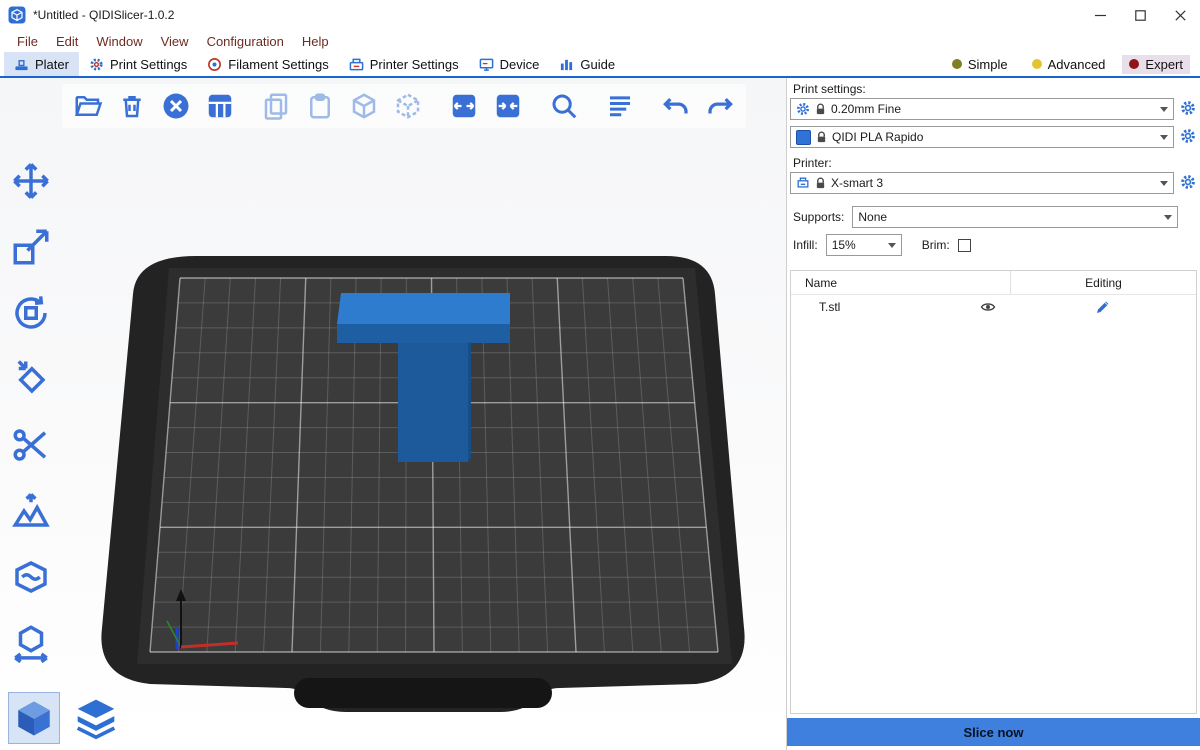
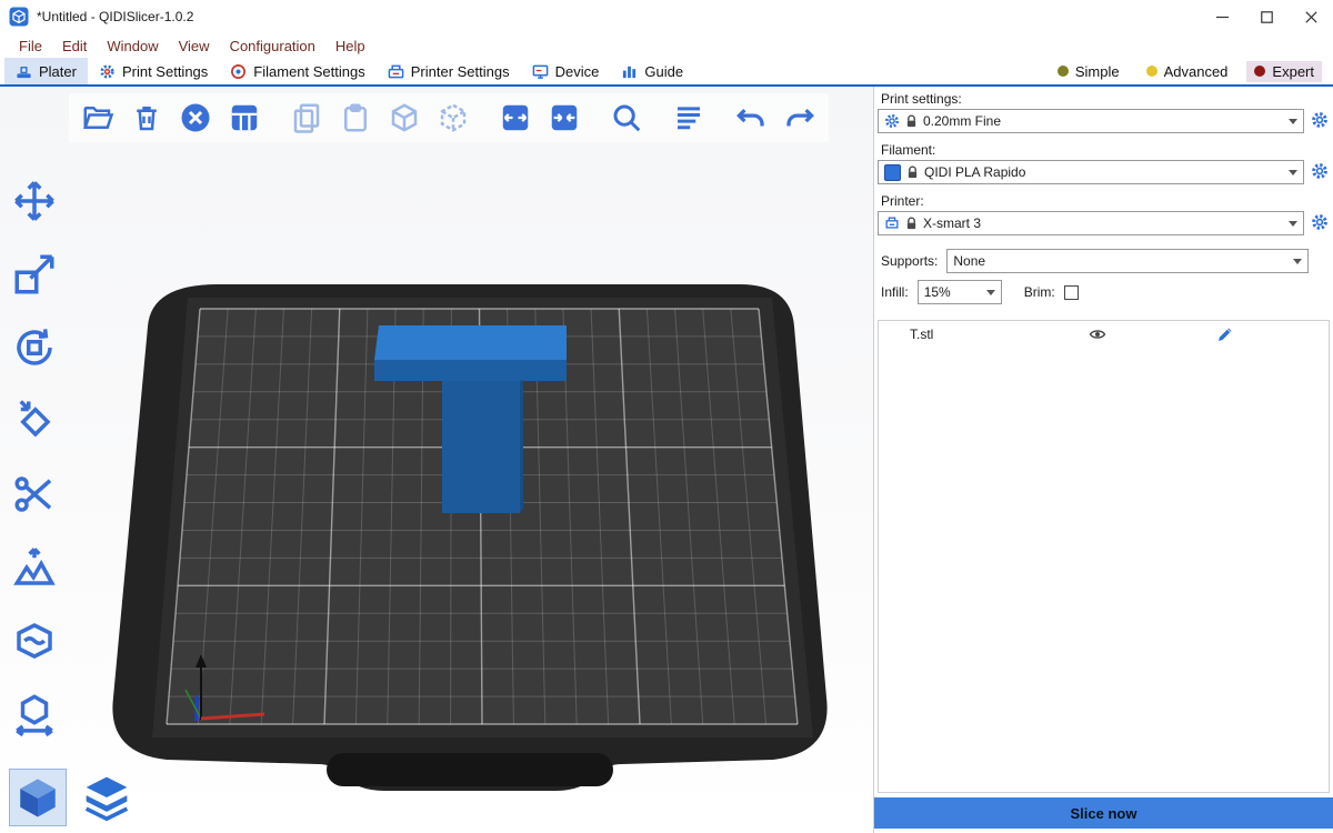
  *Untitled - QIDISlicer-1.0.2
  File
  Edit
  Window
  View
  Configuration
  Help
  Plater
  Print Settings
  Filament Settings
  Printer Settings
  Device
  Guide
  Simple
  Advanced
  Expert
  Print settings:
  0.20mm Fine
+ Filament:
  QIDI PLA Rapido
  Printer:
  X-smart 3
  Supports:
  None
  Infill:
  15%
  Brim:
- Name
- Editing
  T.stl
  Slice now
